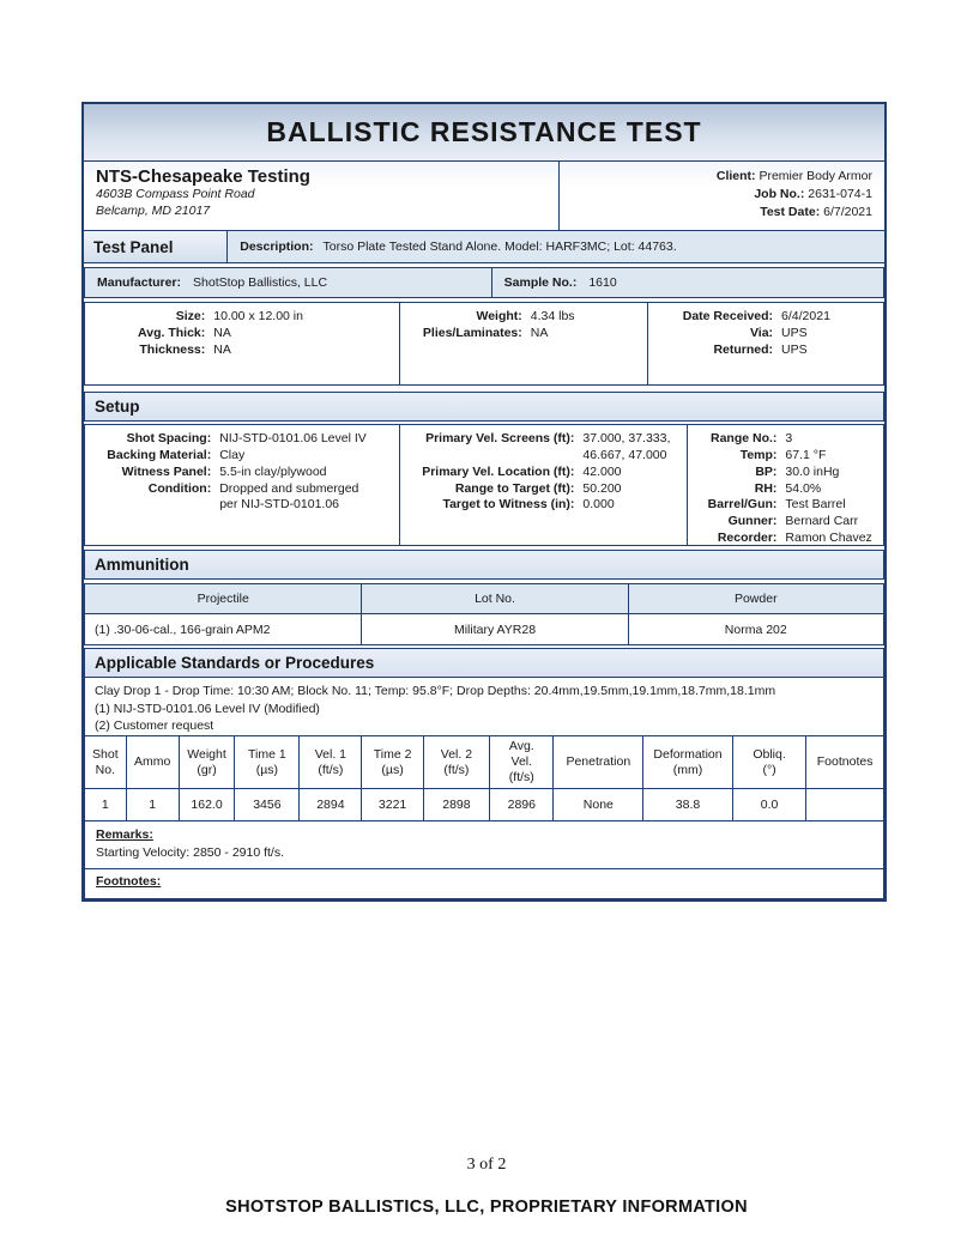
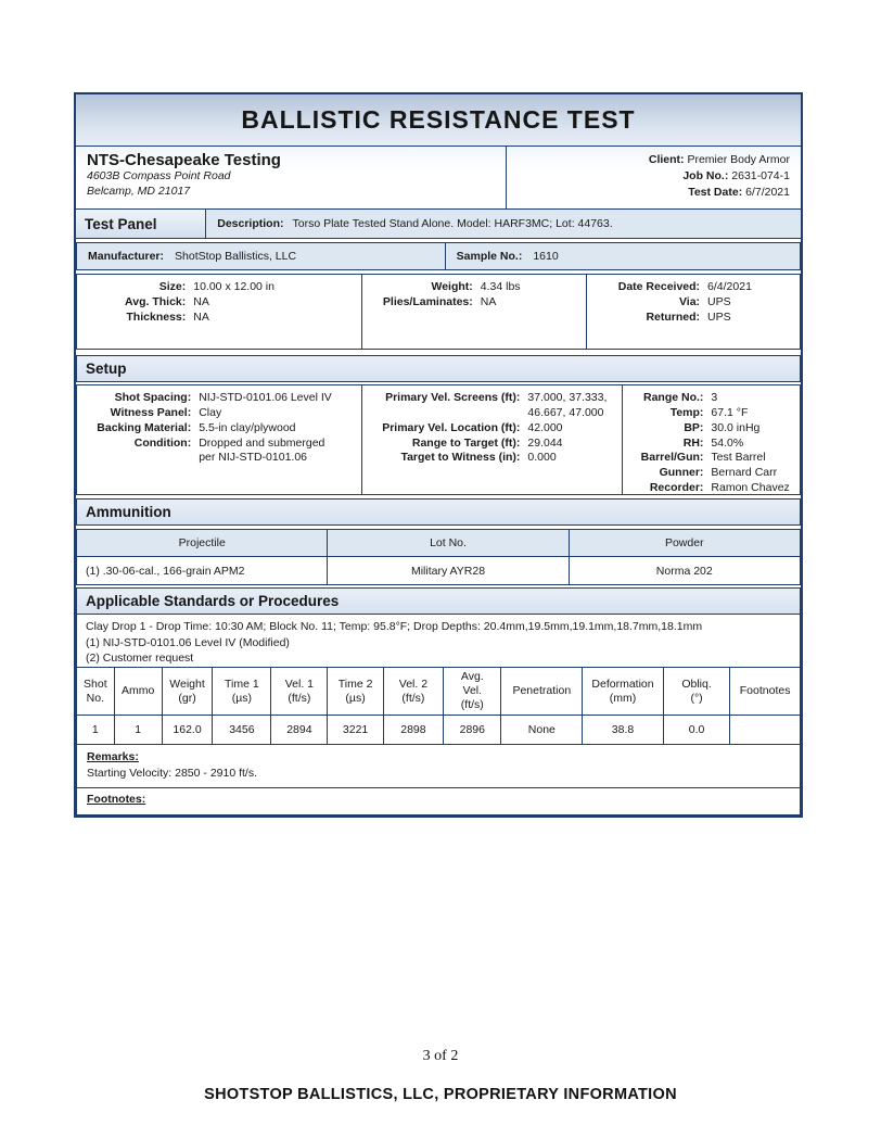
  BALLISTIC RESISTANCE TEST
  NTS-Chesapeake Testing
  4603B Compass Point Road
  Belcamp, MD 21017
  Client: Premier Body Armor
  Job No.: 2631-074-1
  Test Date: 6/7/2021
  Test Panel
  Description:
  Torso Plate Tested Stand Alone. Model: HARF3MC; Lot: 44763.
  Manufacturer:
  ShotStop Ballistics, LLC
  Sample No.:
  1610
  Size:
  10.00 x 12.00 in
  Avg. Thick:
  NA
  Thickness:
  NA
  Weight:
  4.34 lbs
  Plies/Laminates:
  NA
  Date Received:
  6/4/2021
  Via:
  UPS
  Returned:
  UPS
  Setup
  Shot Spacing:
  NIJ-STD-0101.06 Level IV
- Backing Material:
+ Witness Panel:
  Clay
- Witness Panel:
+ Backing Material:
  5.5-in clay/plywood
  Condition:
  Dropped and submerged
  per NIJ-STD-0101.06
  Primary Vel. Screens (ft):
  37.000, 37.333,
  46.667, 47.000
  Primary Vel. Location (ft):
  42.000
  Range to Target (ft):
- 50.200
+ 29.044
  Target to Witness (in):
  0.000
  Range No.:
  3
  Temp:
  67.1 °F
  BP:
  30.0 inHg
  RH:
  54.0%
  Barrel/Gun:
  Test Barrel
  Gunner:
  Bernard Carr
  Recorder:
  Ramon Chavez
  Ammunition
  Projectile	Lot No.	Powder
  (1) .30-06-cal., 166-grain APM2	Military AYR28	Norma 202
  Applicable Standards or Procedures
  Clay Drop 1 - Drop Time: 10:30 AM; Block No. 11; Temp: 95.8°F; Drop Depths: 20.4mm,19.5mm,19.1mm,18.7mm,18.1mm
  (1) NIJ-STD-0101.06 Level IV (Modified)
  (2) Customer request
  Shot No.	Ammo	Weight (gr)	Time 1 (µs)	Vel. 1 (ft/s)	Time 2 (µs)	Vel. 2 (ft/s)	Avg. Vel. (ft/s)	Penetration	Deformation (mm)	Obliq. (°)	Footnotes
  1	1	162.0	3456	2894	3221	2898	2896	None	38.8	0.0
  Remarks:
  Starting Velocity: 2850 - 2910 ft/s.
  Footnotes:
  3 of 2
  SHOTSTOP BALLISTICS, LLC, PROPRIETARY INFORMATION
